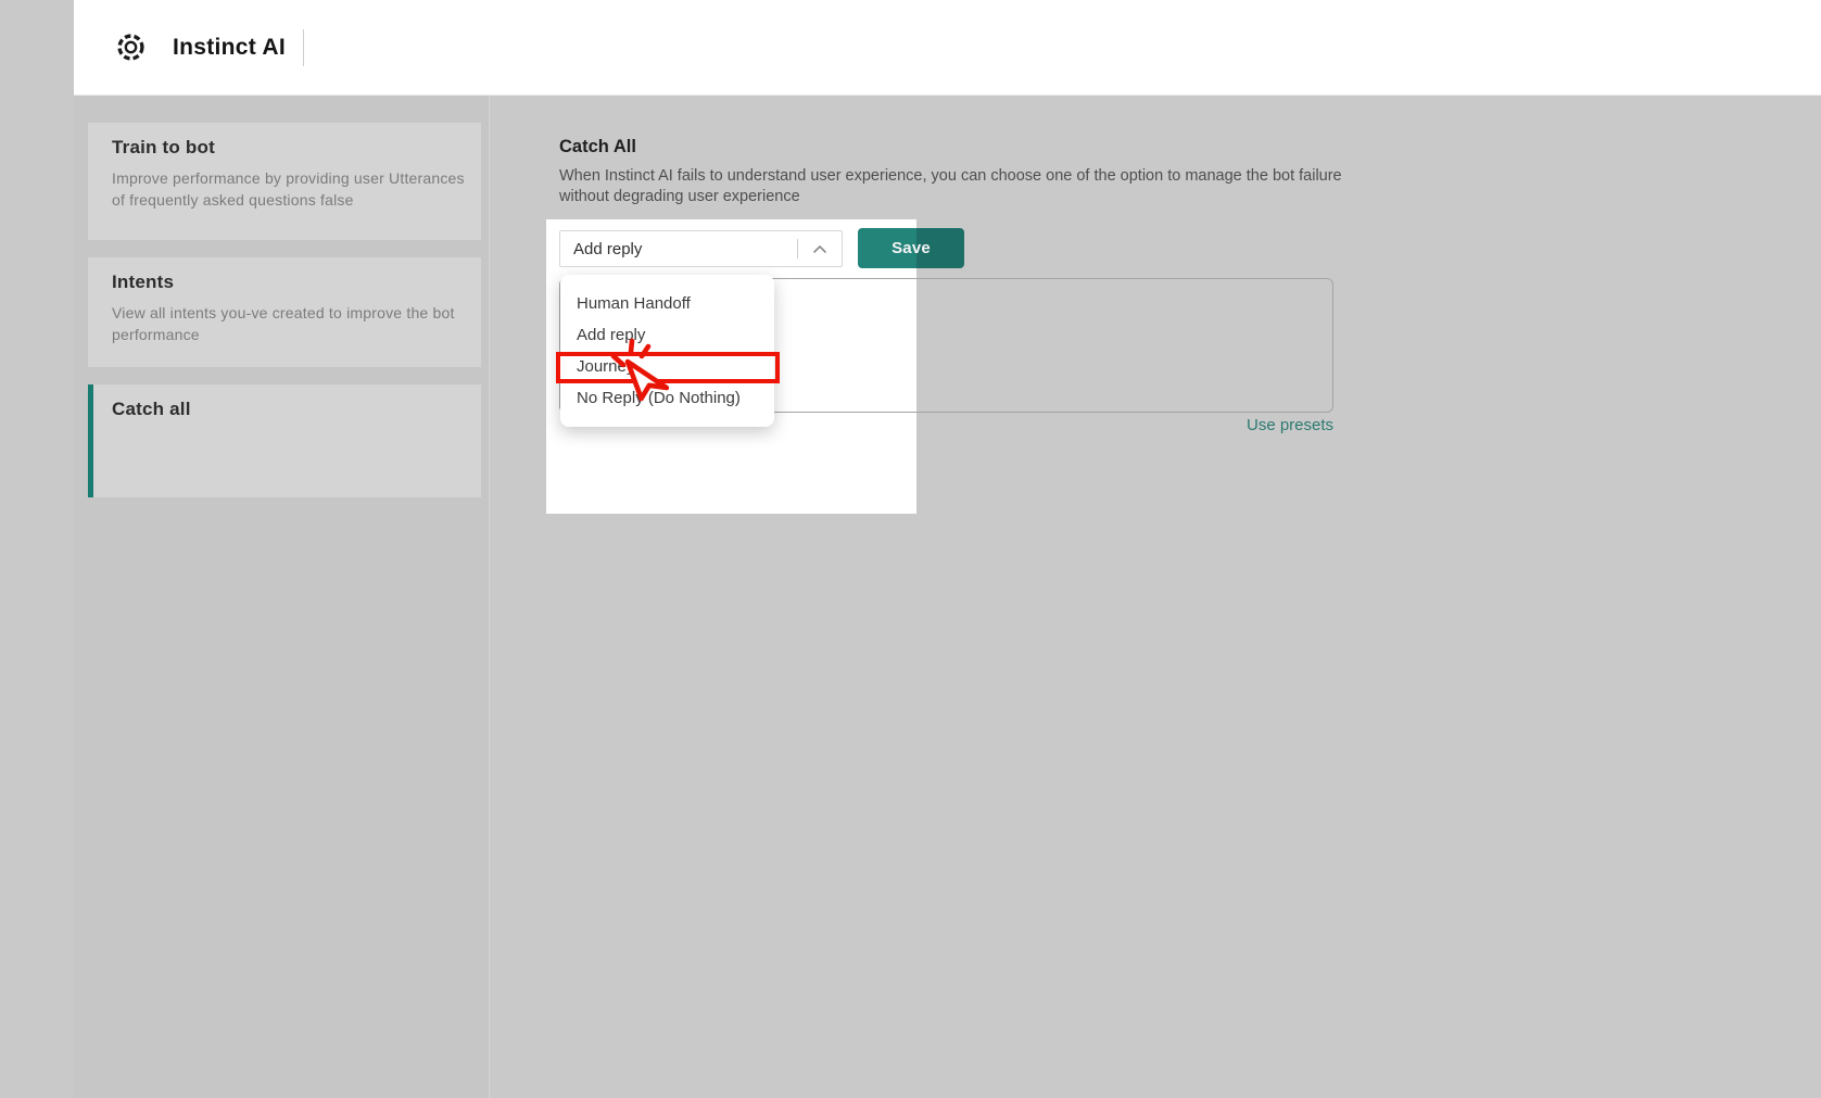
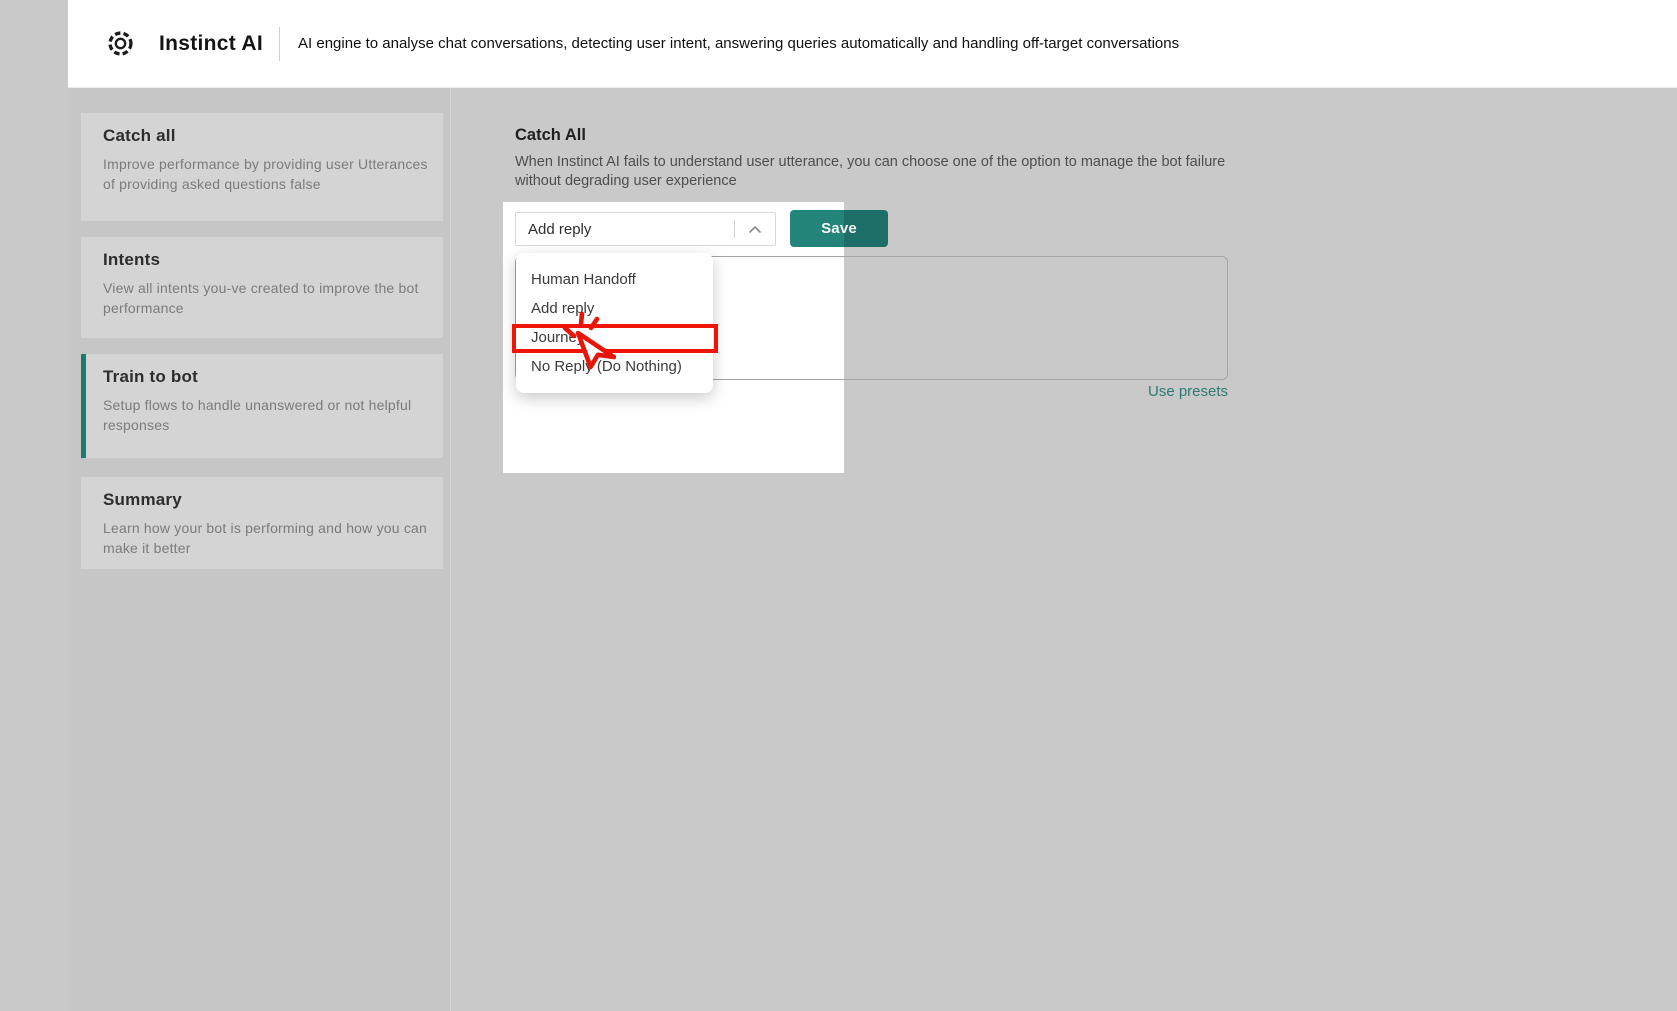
  Instinct AI
+ AI engine to analyse chat conversations, detecting user intent, answering queries automatically and handling off-target conversations
- Train to bot
+ Catch all
- Improve performance by providing user Utterances of frequently asked questions false
+ Improve performance by providing user Utterances of providing asked questions false
  Intents
  View all intents you-ve created to improve the bot performance
- Catch all
+ Train to bot
+ Setup flows to handle unanswered or not helpful responses
+ Summary
+ Learn how your bot is performing and how you can make it better
  Catch All
- When Instinct AI fails to understand user experience, you can choose one of the option to manage the bot failure
+ When Instinct AI fails to understand user utterance, you can choose one of the option to manage the bot failure
  without degrading user experience
  Use presets
  Add reply
  Save
  Human Handoff
  Add reply
  Journ
  No Repl (Do Nothing)
